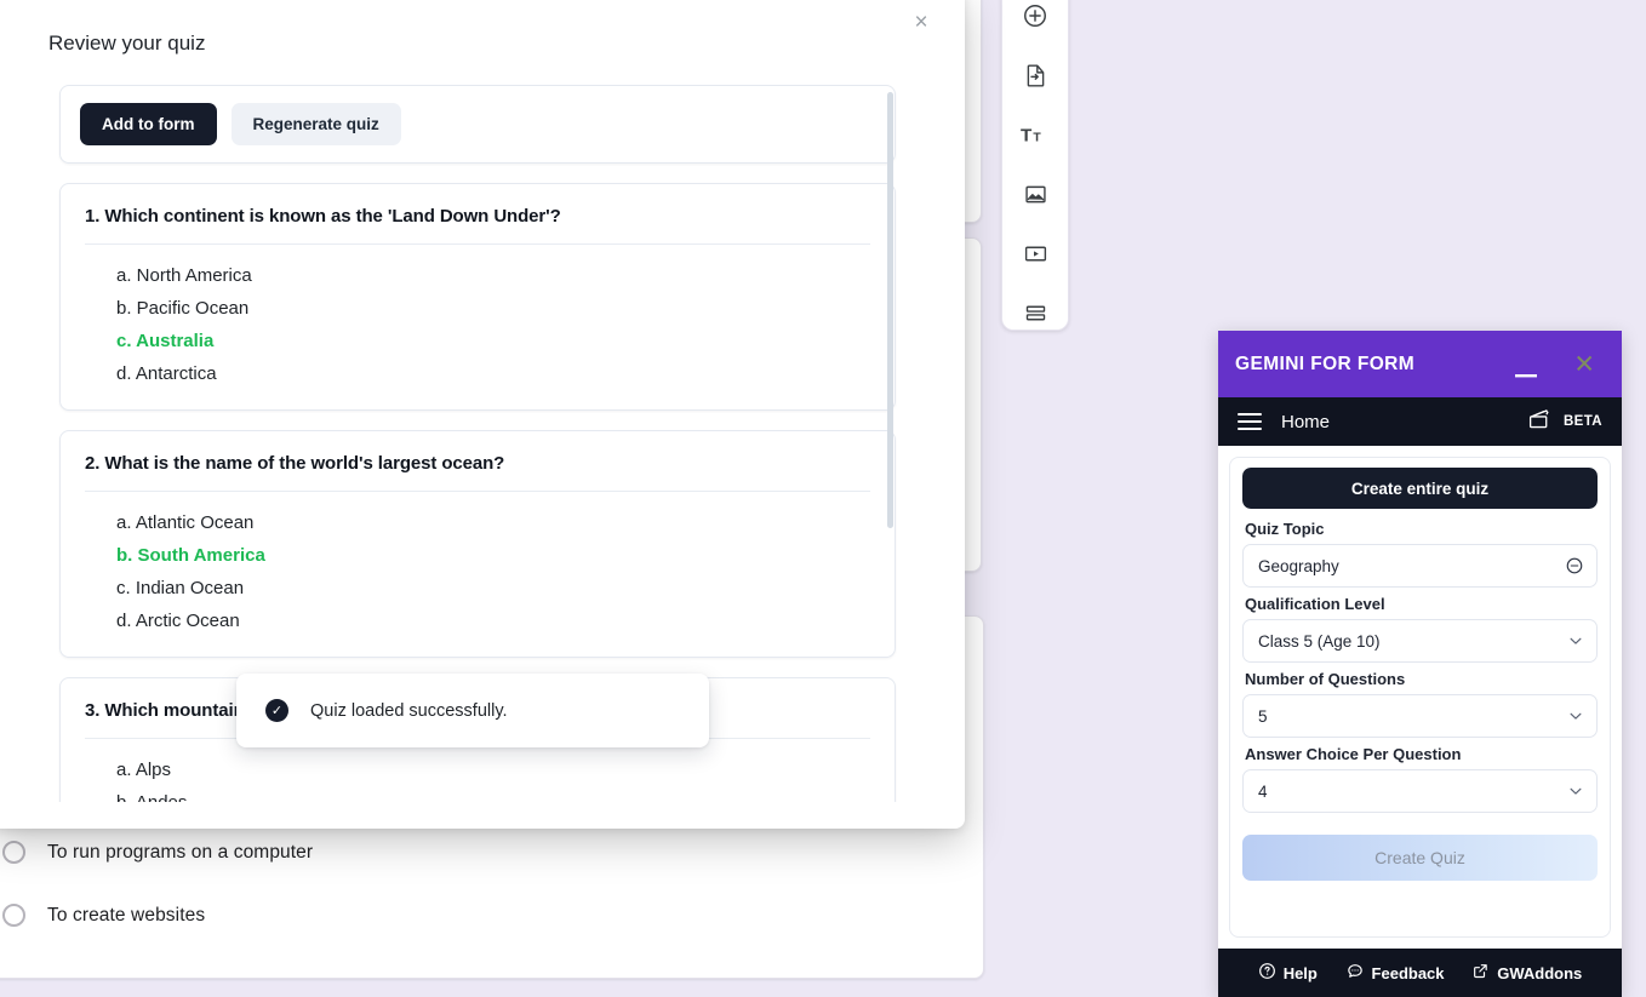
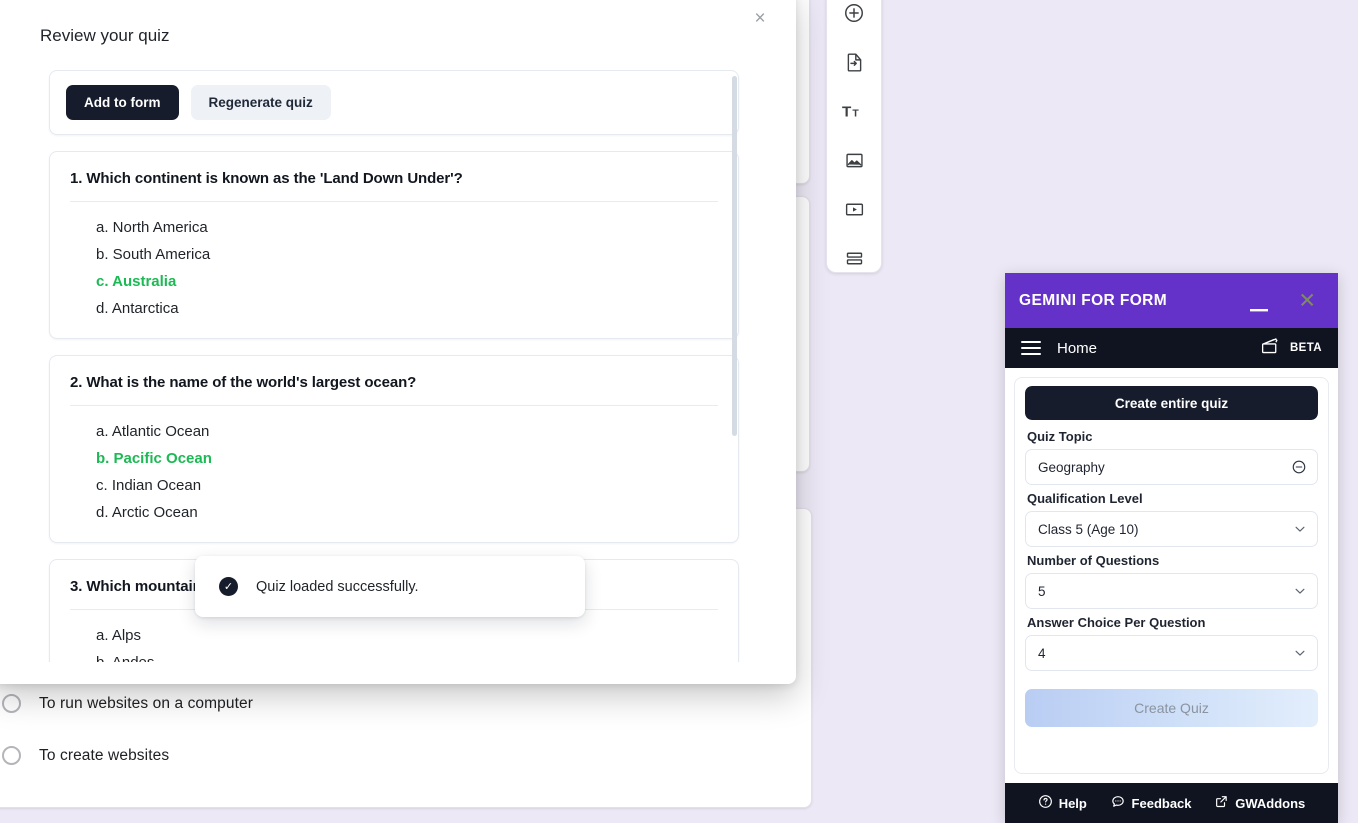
- To run programs on a computer
+ To run websites on a computer
  To create websites
  T
  T
  ×
  Review your quiz
  Add to form
  Regenerate quiz
  1. Which continent is known as the 'Land Down Under'?
  a. North America
- b. Pacific Ocean
+ b. South America
  c. Australia
  d. Antarctica
  2. What is the name of the world's largest ocean?
  a. Atlantic Ocean
- b. South America
+ b. Pacific Ocean
  c. Indian Ocean
  d. Arctic Ocean
  a. Alps
  ✓
  Quiz loaded successfully.
  GEMINI FOR FORM
  ✕
  Home
  BETA
  Create entire quiz
  Quiz Topic
  Geography
  Qualification Level
  Class 5 (Age 10)
  Number of Questions
  5
  Answer Choice Per Question
  4
  Create Quiz
  Help
  Feedback
  GWAddons
